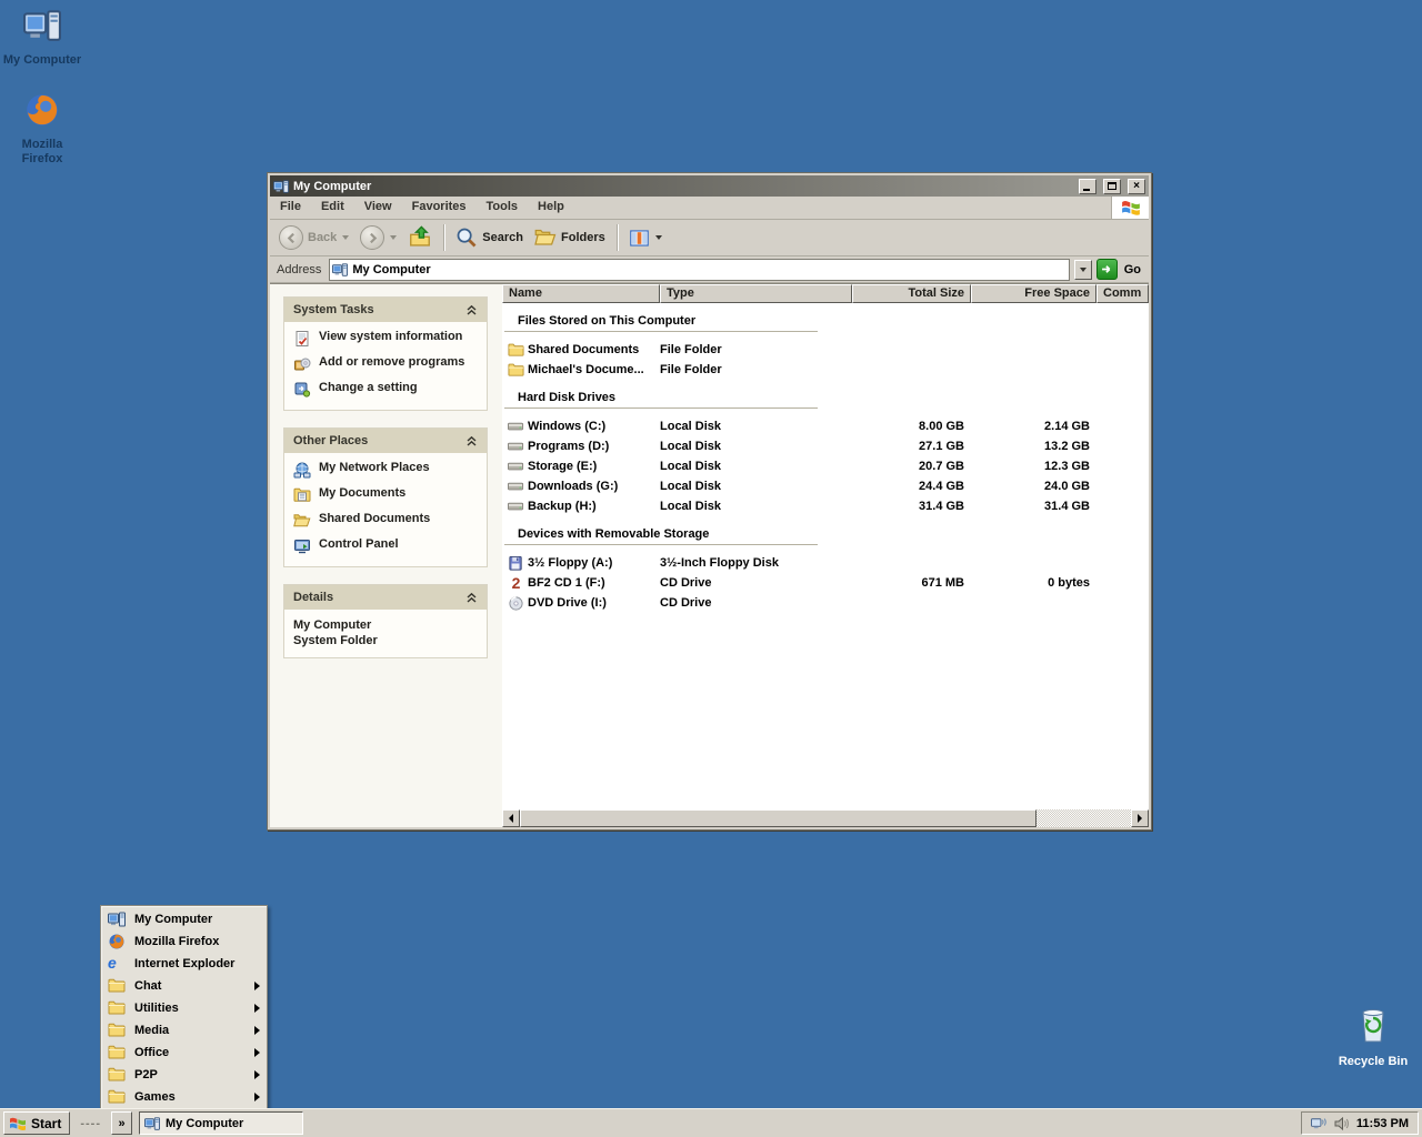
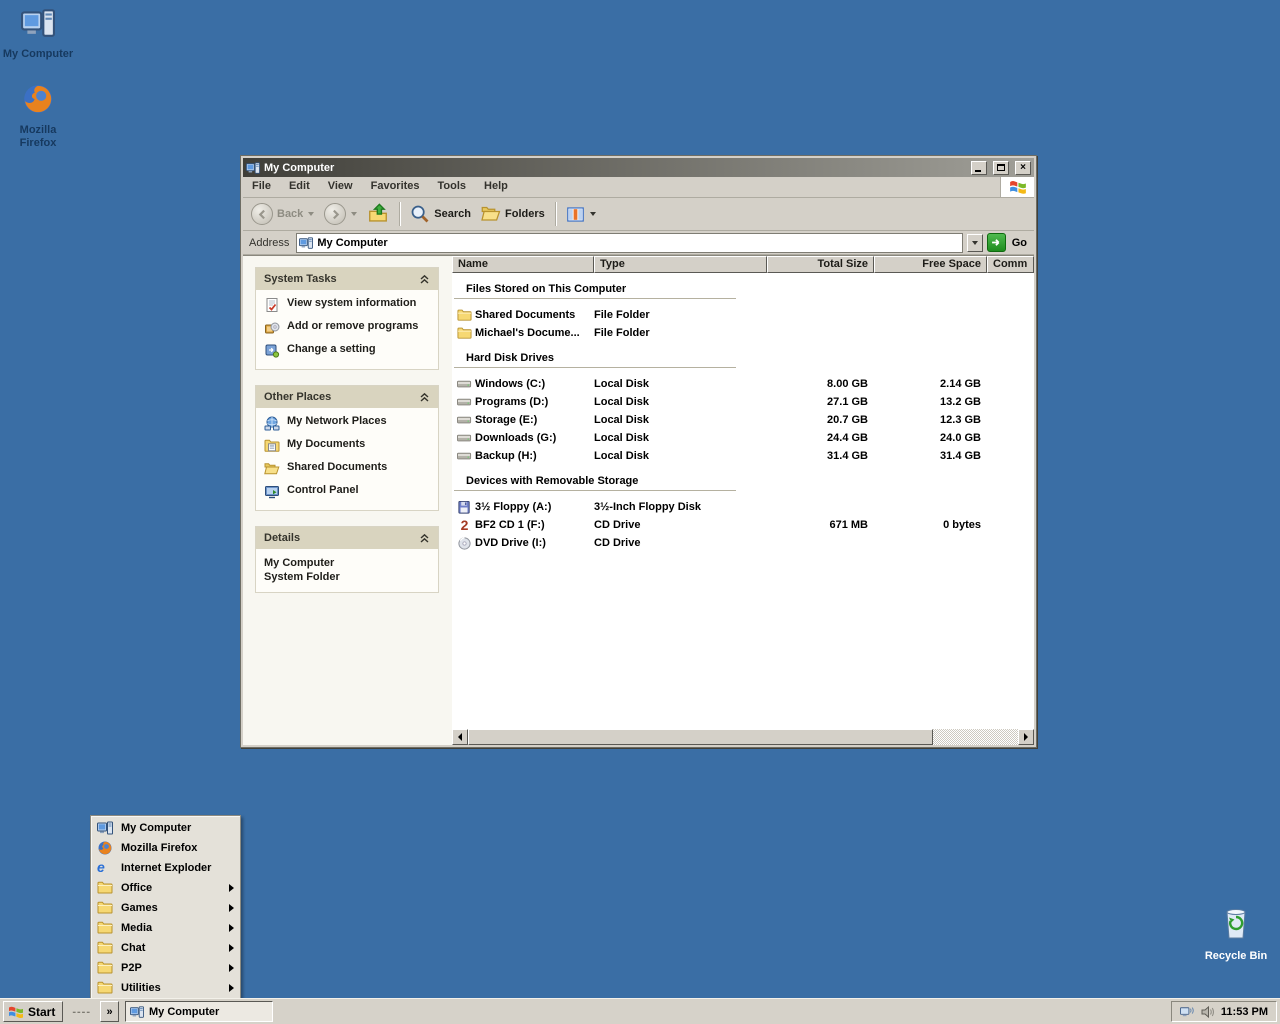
  My Computer
  Mozilla Firefox
  Recycle Bin
  My Computer
  ×
  File
  Edit
  View
  Favorites
  Tools
  Help
  Back
  Search
  Folders
  Address
  My Computer
  Go
  System Tasks
  View system information
  Add or remove programs
  Change a setting
  Other Places
  My Network Places
  My Documents
  Shared Documents
  Control Panel
  Details
  My Computer
  System Folder
  Name
  Type
  Total Size
  Free Space
  Comm
  Files Stored on This Computer
  Shared Documents
  File Folder
  Michael's Docume...
  File Folder
  Hard Disk Drives
  Windows (C:)
  Local Disk
  8.00 GB
  2.14 GB
  Programs (D:)
  Local Disk
  27.1 GB
  13.2 GB
  Storage (E:)
  Local Disk
  20.7 GB
  12.3 GB
  Downloads (G:)
  Local Disk
  24.4 GB
  24.0 GB
  Backup (H:)
  Local Disk
  31.4 GB
  31.4 GB
  Devices with Removable Storage
  3½ Floppy (A:)
  3½-Inch Floppy Disk
  2
  BF2 CD 1 (F:)
  CD Drive
  671 MB
  0 bytes
  DVD Drive (I:)
  CD Drive
  My Computer
  Mozilla Firefox
  e
  Internet Exploder
- Chat
+ Office
- Utilities
+ Games
  Media
- Office
+ Chat
  P2P
- Games
+ Utilities
  Start
  ----
  »
  My Computer
  11:53 PM
